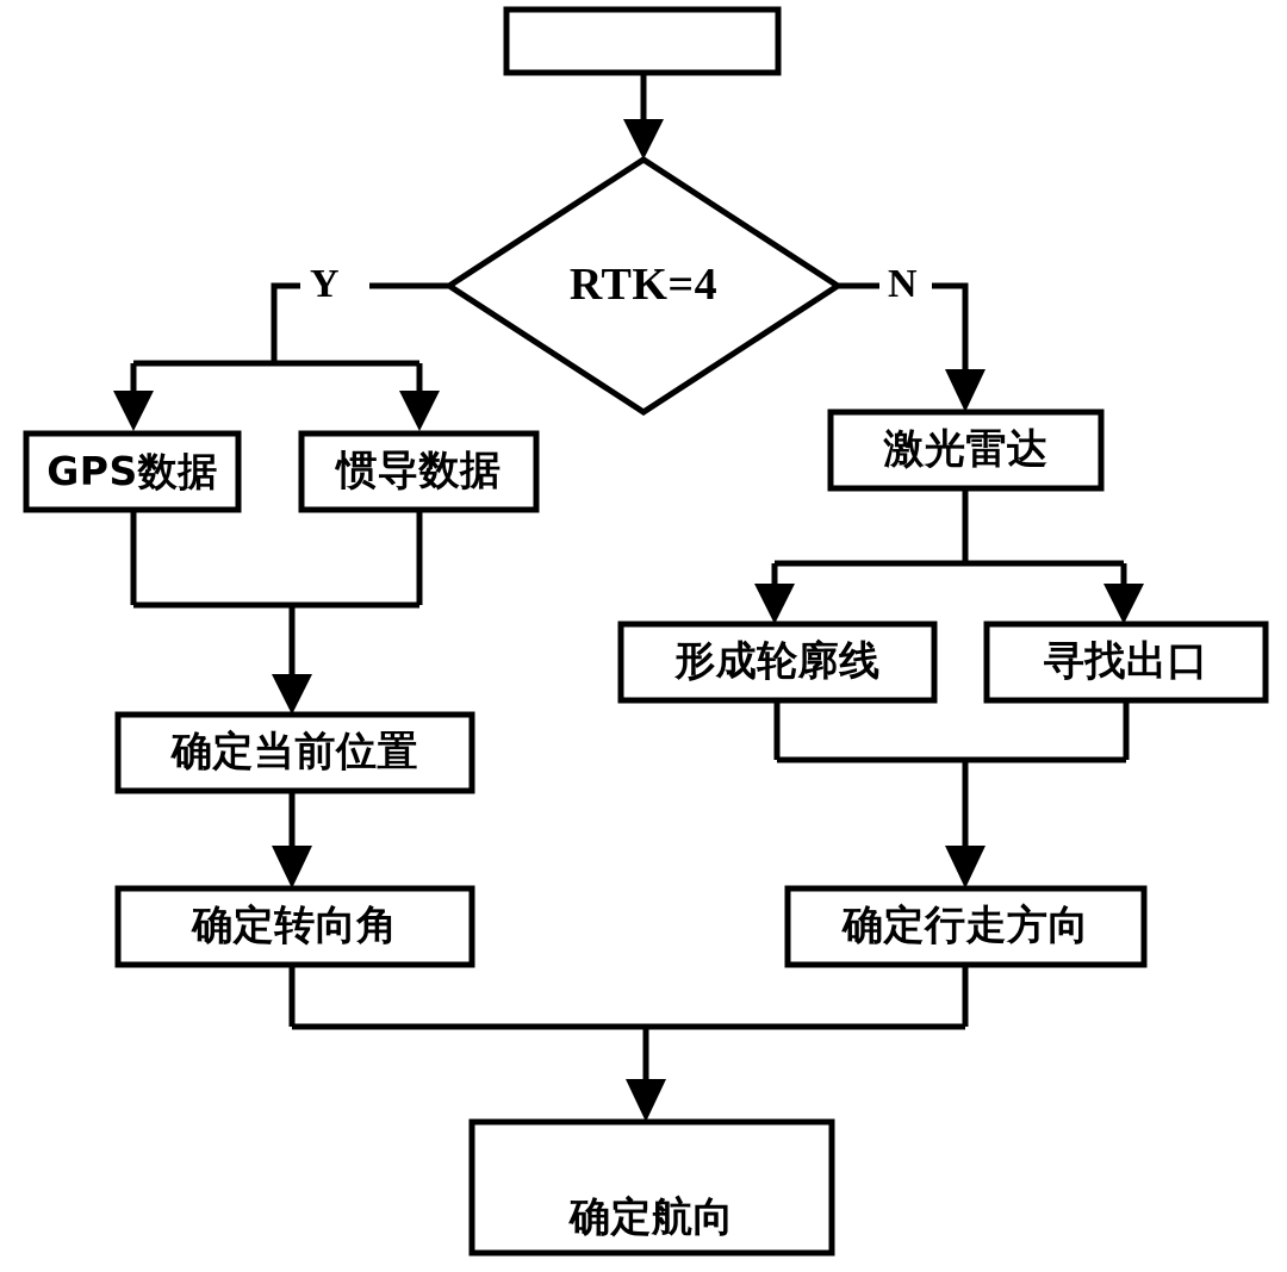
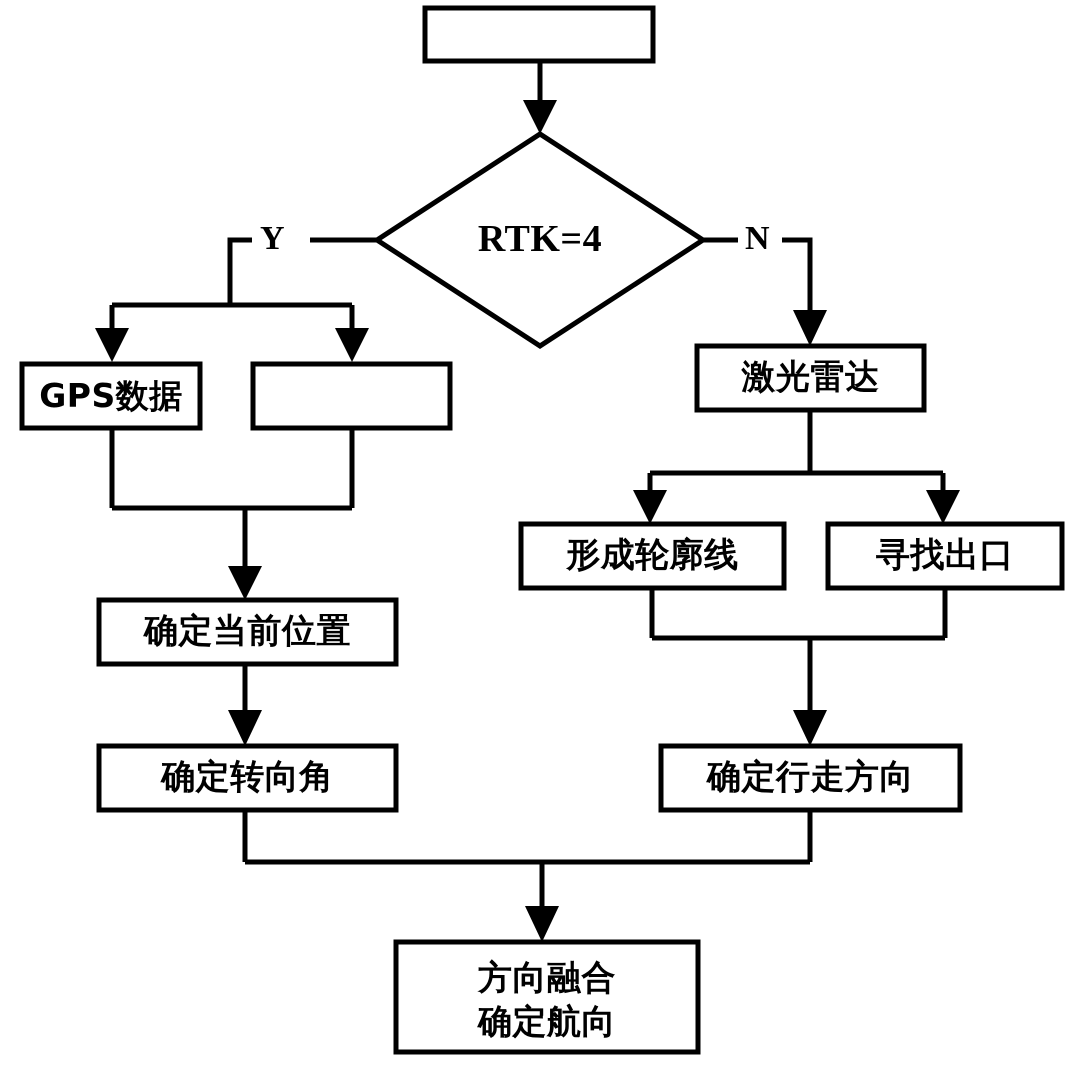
  RTK=4
  GPS数据
- 惯导数据
  激光雷达
  形成轮廓线
  寻找出口
  确定当前位置
  确定转向角
  确定行走方向
+ 方向融合
  确定航向
  Y
  N
